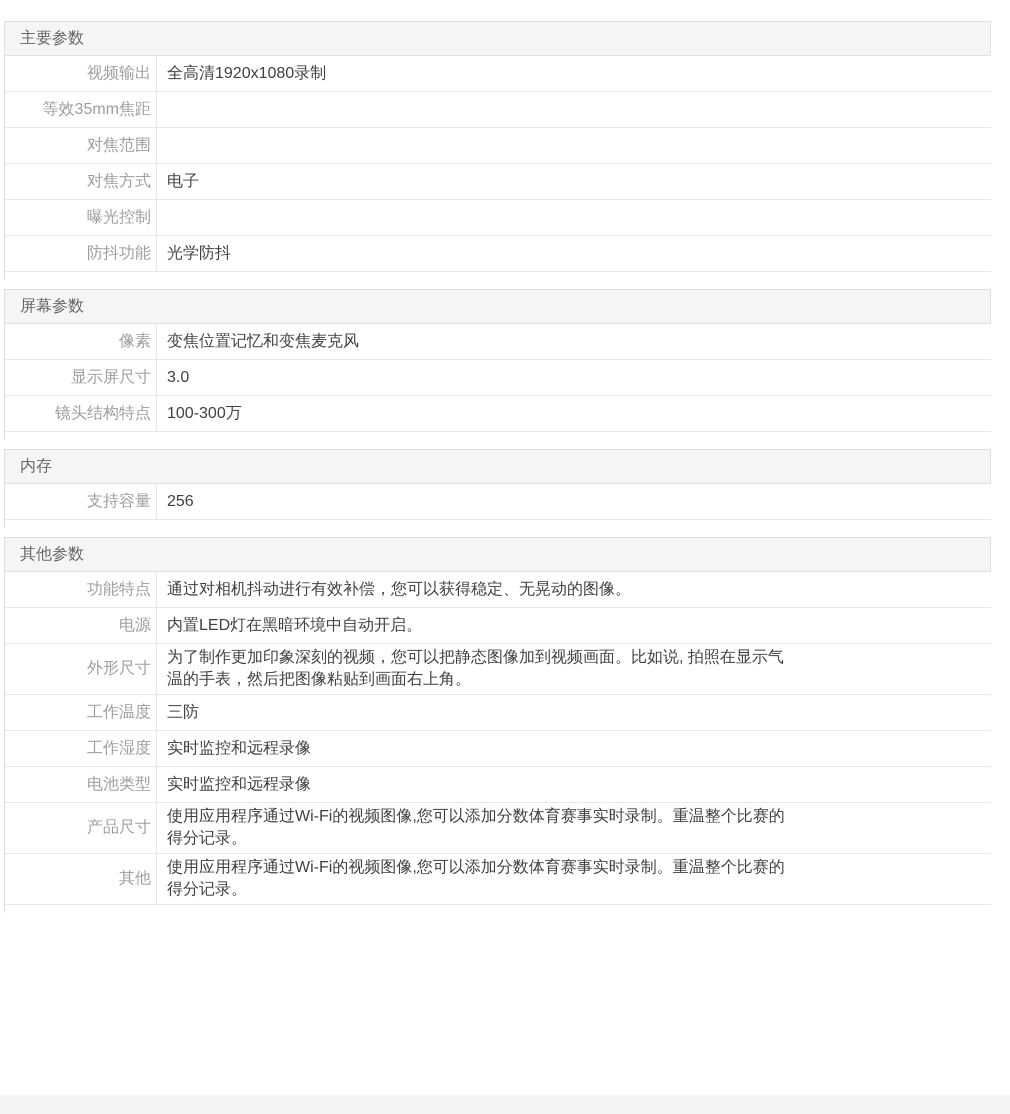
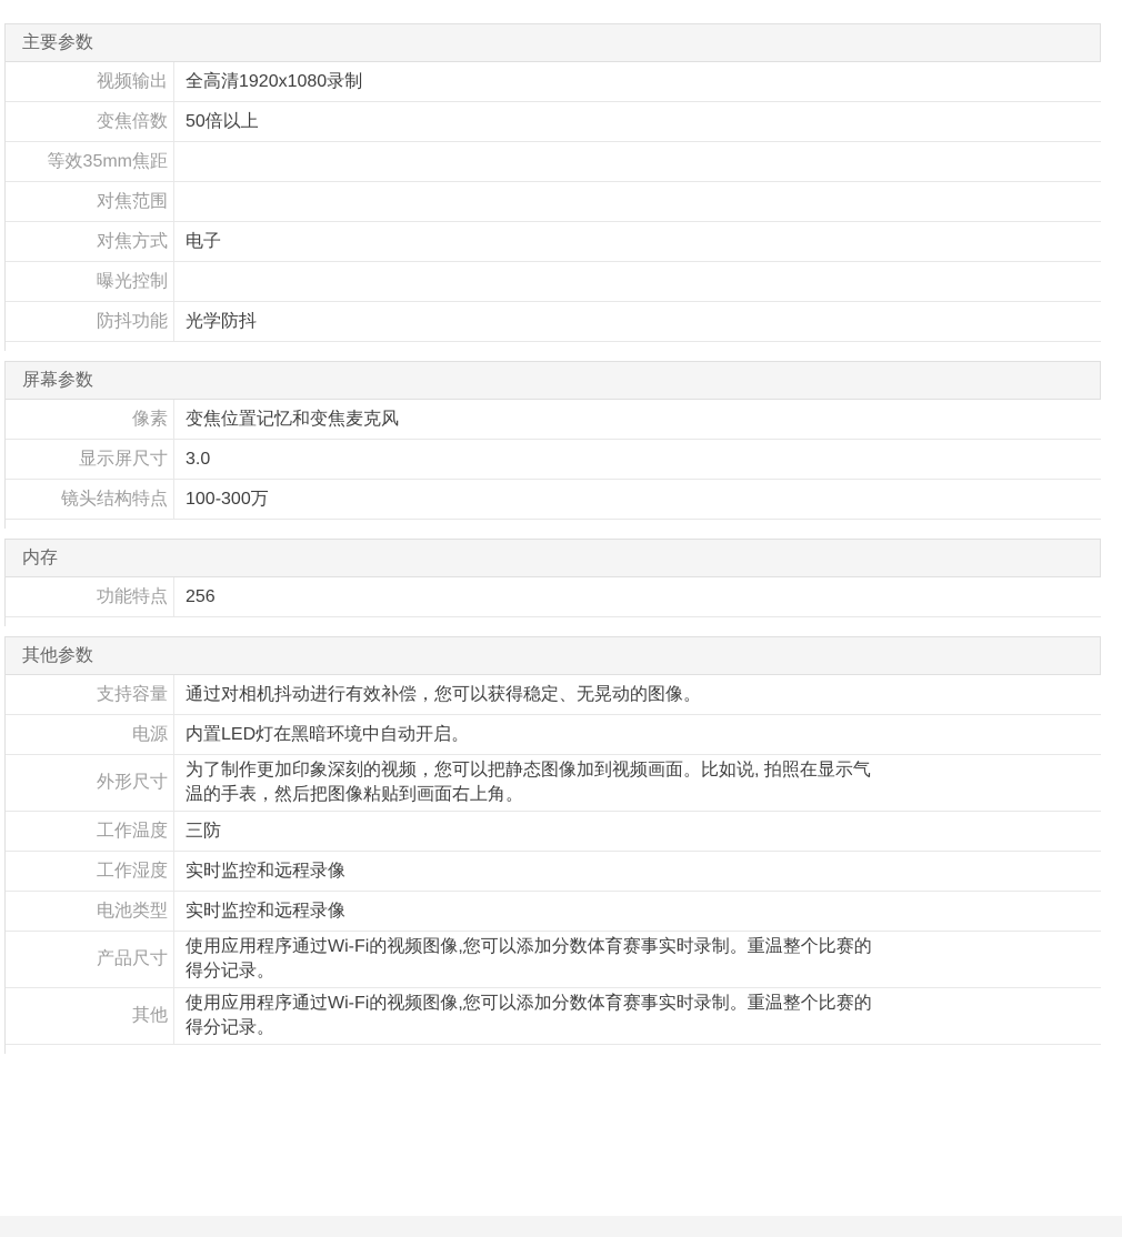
  主要参数
  视频输出	全高清1920x1080录制
+ 变焦倍数	50倍以上
  等效35mm焦距
  对焦范围
  对焦方式	电子
  曝光控制
  防抖功能	光学防抖
  屏幕参数
  像素	变焦位置记忆和变焦麦克风
  显示屏尺寸	3.0
  镜头结构特点	100-300万
  内存
- 支持容量	256
+ 功能特点	256
  其他参数
- 功能特点	通过对相机抖动进行有效补偿，您可以获得稳定、无晃动的图像。
+ 支持容量	通过对相机抖动进行有效补偿，您可以获得稳定、无晃动的图像。
  电源	内置LED灯在黑暗环境中自动开启。
  外形尺寸	为了制作更加印象深刻的视频，您可以把静态图像加到视频画面。比如说, 拍照在显示气温的手表，然后把图像粘贴到画面右上角。
  工作温度	三防
  工作湿度	实时监控和远程录像
  电池类型	实时监控和远程录像
  产品尺寸	使用应用程序通过Wi-Fi的视频图像,您可以添加分数体育赛事实时录制。重温整个比赛的得分记录。
  其他	使用应用程序通过Wi-Fi的视频图像,您可以添加分数体育赛事实时录制。重温整个比赛的得分记录。
